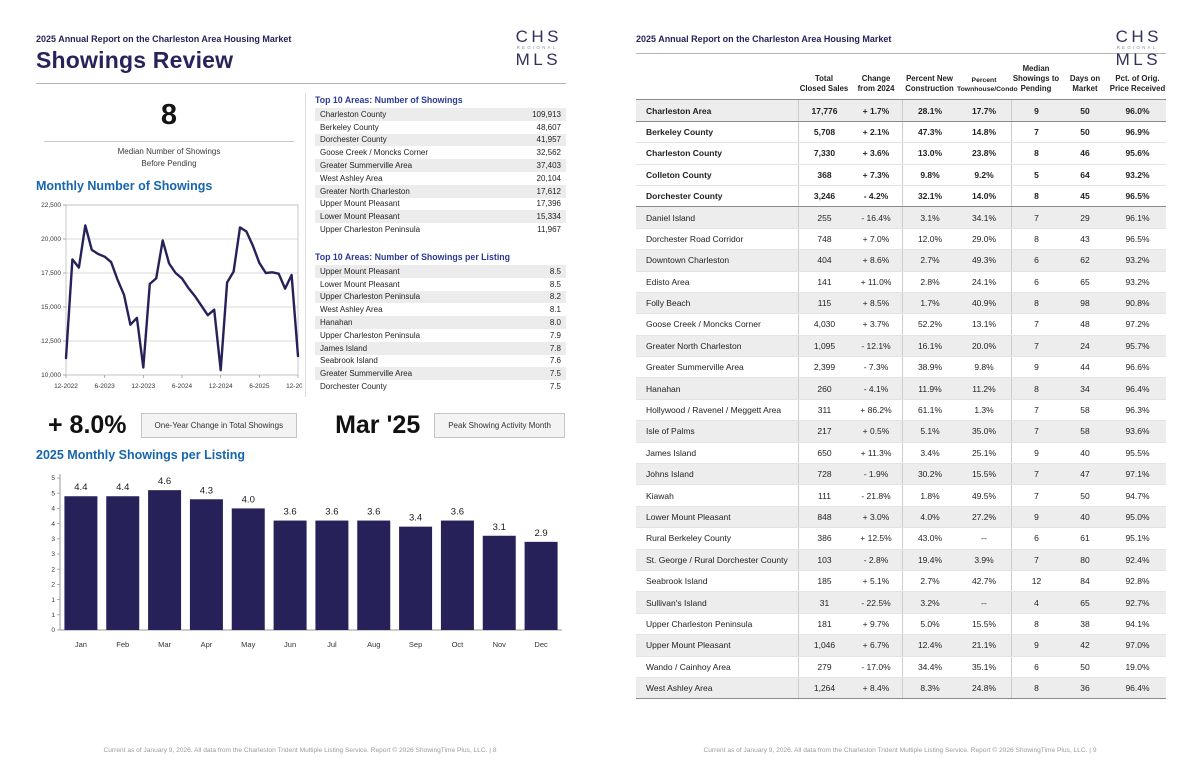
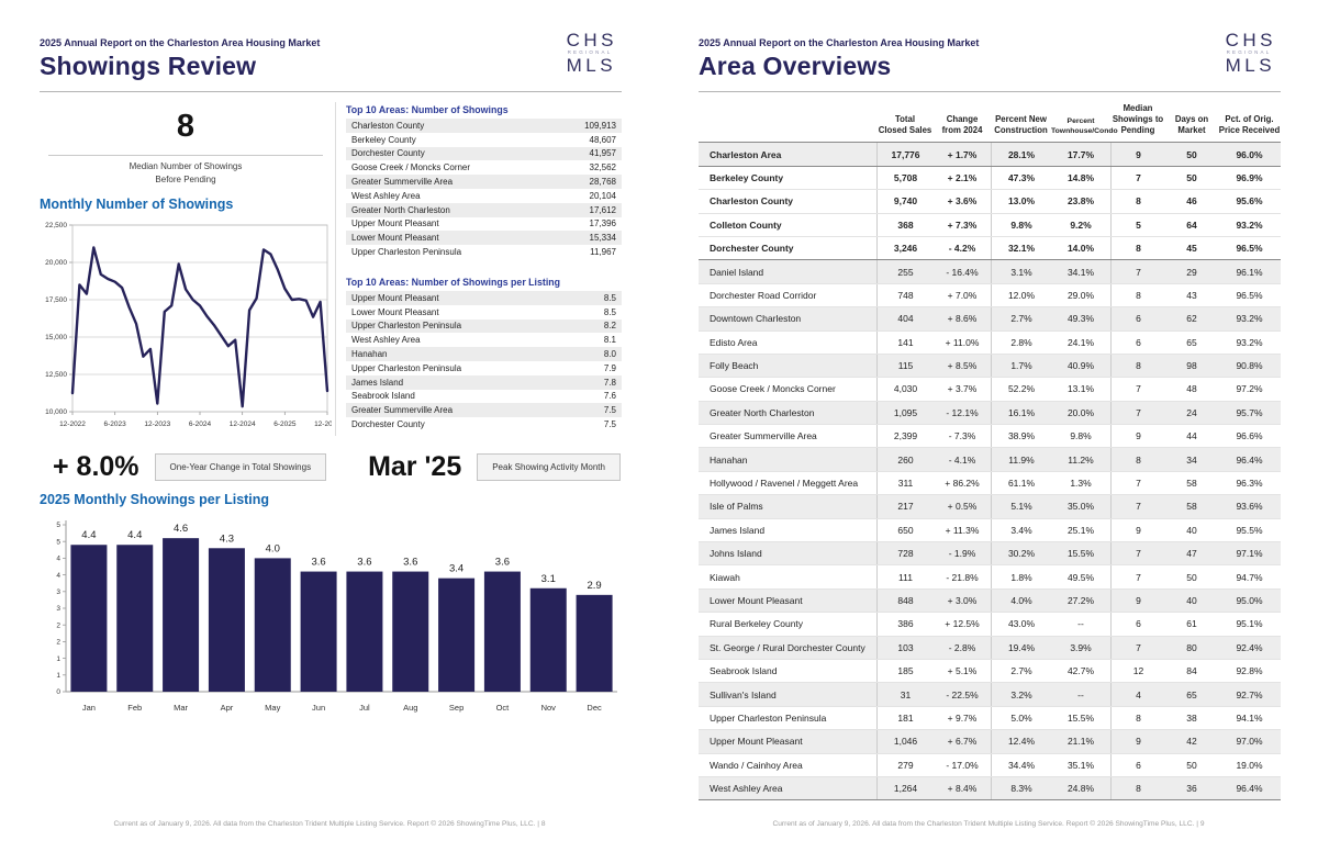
  2025 Annual Report on the Charleston Area Housing Market
  Showings Review
  CHS
  MLS
  8
  Median Number of Showings
  Before Pending
  Monthly Number of Showings
  Top 10 Areas: Number of Showings
  Charleston County
  109,913
  Berkeley County
  48,607
  Dorchester County
  41,957
  Goose Creek / Moncks Corner
  32,562
  Greater Summerville Area
- 37,403
+ 28,768
  West Ashley Area
  20,104
  Greater North Charleston
  17,612
  Upper Mount Pleasant
  17,396
  Lower Mount Pleasant
  15,334
  Upper Charleston Peninsula
  11,967
  Top 10 Areas: Number of Showings per Listing
  Upper Mount Pleasant
  8.5
  Lower Mount Pleasant
  8.5
  Upper Charleston Peninsula
  8.2
  West Ashley Area
  8.1
  Hanahan
  8.0
  Upper Charleston Peninsula
  7.9
  James Island
  7.8
  Seabrook Island
  7.6
  Greater Summerville Area
  7.5
  Dorchester County
  7.5
  + 8.0%
  One-Year Change in Total Showings
  Mar '25
  Peak Showing Activity Month
  2025 Monthly Showings per Listing
  4.4
  Jan
  4.4
  Feb
  4.6
  Mar
  4.3
  Apr
  4.0
  May
  3.6
  Jun
  3.6
  Jul
  3.6
  Aug
  3.4
  Sep
  3.6
  Oct
  3.1
  Nov
  2.9
  Dec
  2025 Annual Report on the Charleston Area Housing Market
+ Area Overviews
  CHS
  MLS
  Total
  Closed Sales
  Change
  from 2024
  Percent New
  Construction
  Median
  Showings to
  Pending
  Days on
  Market
  Pct. of Orig.
  Price Received
  Charleston Area
  17,776
  + 1.7%
  28.1%
  17.7%
  9
  50
  96.0%
  Berkeley County
  5,708
  + 2.1%
  47.3%
  14.8%
  7
  50
  96.9%
  Charleston County
- 7,330
+ 9,740
  + 3.6%
  13.0%
  23.8%
  8
  46
  95.6%
  Colleton County
  368
  + 7.3%
  9.8%
  9.2%
  5
  64
  93.2%
  Dorchester County
  3,246
  - 4.2%
  32.1%
  14.0%
  8
  45
  96.5%
  Daniel Island
  255
  - 16.4%
  3.1%
  34.1%
  7
  29
  96.1%
  Dorchester Road Corridor
  748
  + 7.0%
  12.0%
  29.0%
  8
  43
  96.5%
  Downtown Charleston
  404
  + 8.6%
  2.7%
  49.3%
  6
  62
  93.2%
  Edisto Area
  141
  + 11.0%
  2.8%
  24.1%
  6
  65
  93.2%
  Folly Beach
  115
  + 8.5%
  1.7%
  40.9%
  8
  98
  90.8%
  Goose Creek / Moncks Corner
  4,030
  + 3.7%
  52.2%
  13.1%
  7
  48
  97.2%
  Greater North Charleston
  1,095
  - 12.1%
  16.1%
  20.0%
  7
  24
  95.7%
  Greater Summerville Area
  2,399
  - 7.3%
  38.9%
  9.8%
  9
  44
  96.6%
  Hanahan
  260
  - 4.1%
  11.9%
  11.2%
  8
  34
  96.4%
  Hollywood / Ravenel / Meggett Area
  311
  + 86.2%
  61.1%
  1.3%
  7
  58
  96.3%
  Isle of Palms
  217
  + 0.5%
  5.1%
  35.0%
  7
  58
  93.6%
  James Island
  650
  + 11.3%
  3.4%
  25.1%
  9
  40
  95.5%
  Johns Island
  728
  - 1.9%
  30.2%
  15.5%
  7
  47
  97.1%
  Kiawah
  111
  - 21.8%
  1.8%
  49.5%
  7
  50
  94.7%
  Lower Mount Pleasant
  848
  + 3.0%
  4.0%
  27.2%
  9
  40
  95.0%
  Rural Berkeley County
  386
  + 12.5%
  43.0%
  --
  6
  61
  95.1%
  St. George / Rural Dorchester County
  103
  - 2.8%
  19.4%
  3.9%
  7
  80
  92.4%
  Seabrook Island
  185
  + 5.1%
  2.7%
  42.7%
  12
  84
  92.8%
  Sullivan's Island
  31
  - 22.5%
  3.2%
  --
  4
  65
  92.7%
  Upper Charleston Peninsula
  181
  + 9.7%
  5.0%
  15.5%
  8
  38
  94.1%
  Upper Mount Pleasant
  1,046
  + 6.7%
  12.4%
  21.1%
  9
  42
  97.0%
  Wando / Cainhoy Area
  279
  - 17.0%
  34.4%
  35.1%
  6
  50
  19.0%
  West Ashley Area
  1,264
  + 8.4%
  8.3%
  24.8%
  8
  36
  96.4%
